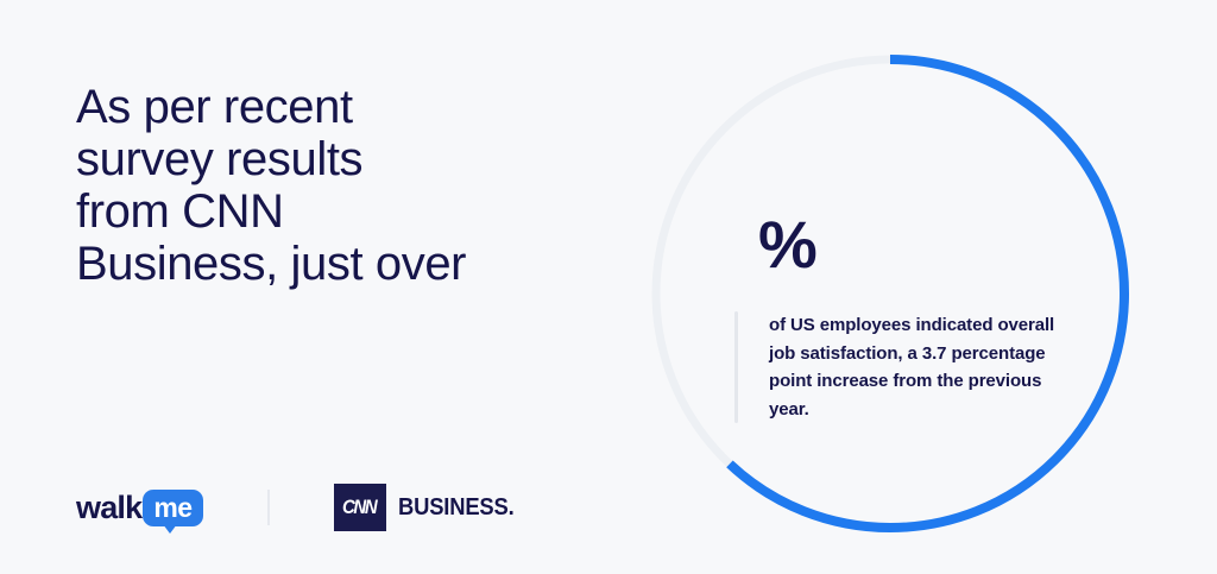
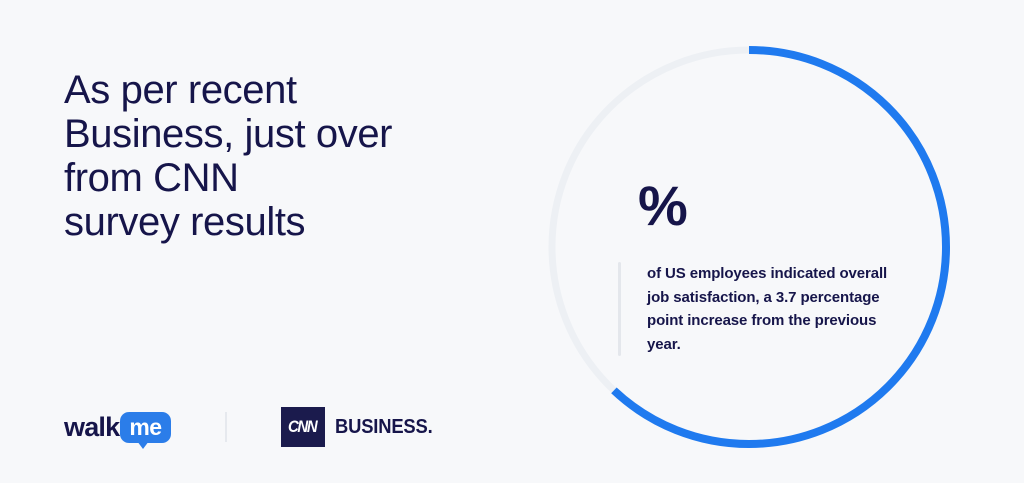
  As per recent
- survey results
+ Business, just over
  from CNN
- Business, just over
+ survey results
  %
  of US employees indicated overall job satisfaction, a 3.7 percentage point increase from the previous year.
  walk
  me
  CNN
  BUSINESS.
